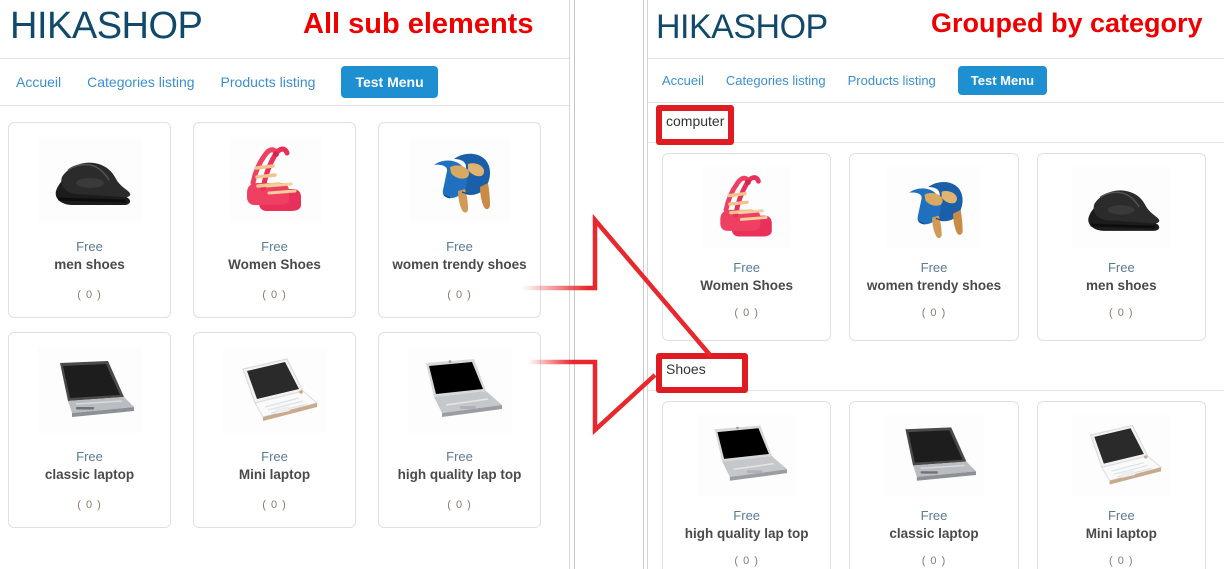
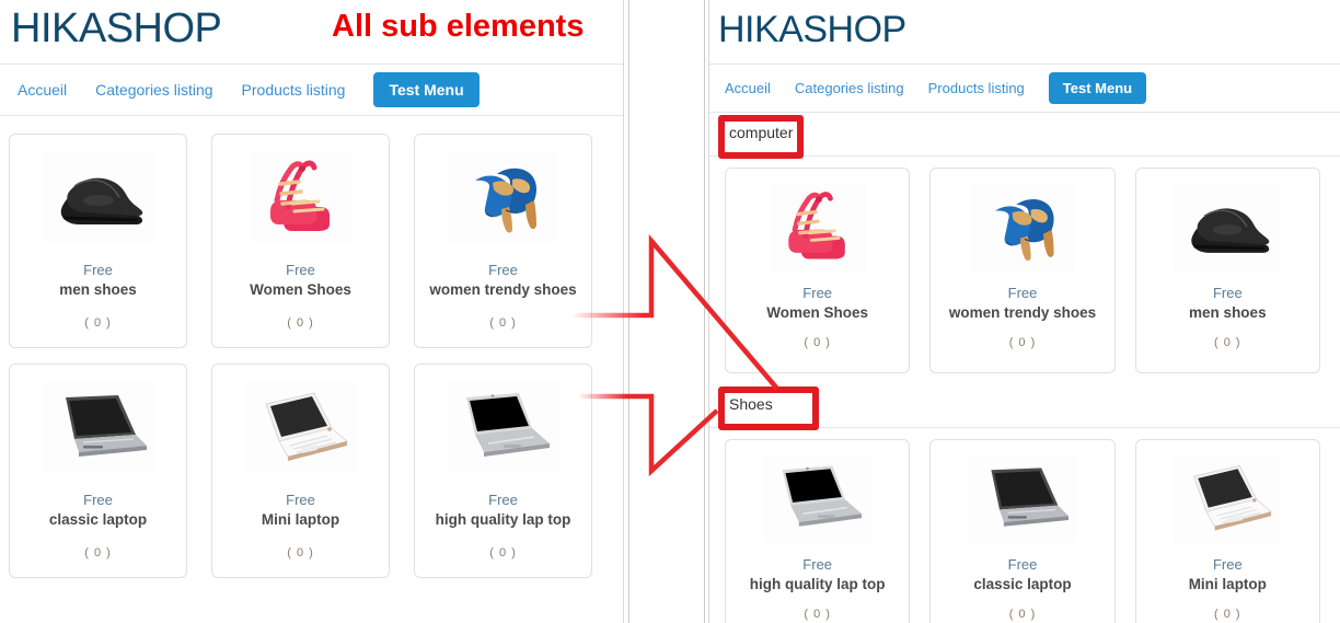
  HIKASHOP
  All sub elements
  Accueil
  Categories listing
  Products listing
  Test Menu
  Free
  men shoes
  ( 0 )
  Free
  Women Shoes
  ( 0 )
  Free
  women trendy shoes
  ( 0 )
  Free
  classic laptop
  ( 0 )
  Free
  Mini laptop
  ( 0 )
  Free
  high quality lap top
  ( 0 )
  HIKASHOP
- Grouped by category
  Accueil
  Categories listing
  Products listing
  Test Menu
  computer
  Free
  Women Shoes
  ( 0 )
  Free
  women trendy shoes
  ( 0 )
  Free
  men shoes
  ( 0 )
  Shoes
  Free
  high quality lap top
  ( 0 )
  Free
  classic laptop
  ( 0 )
  Free
  Mini laptop
  ( 0 )
